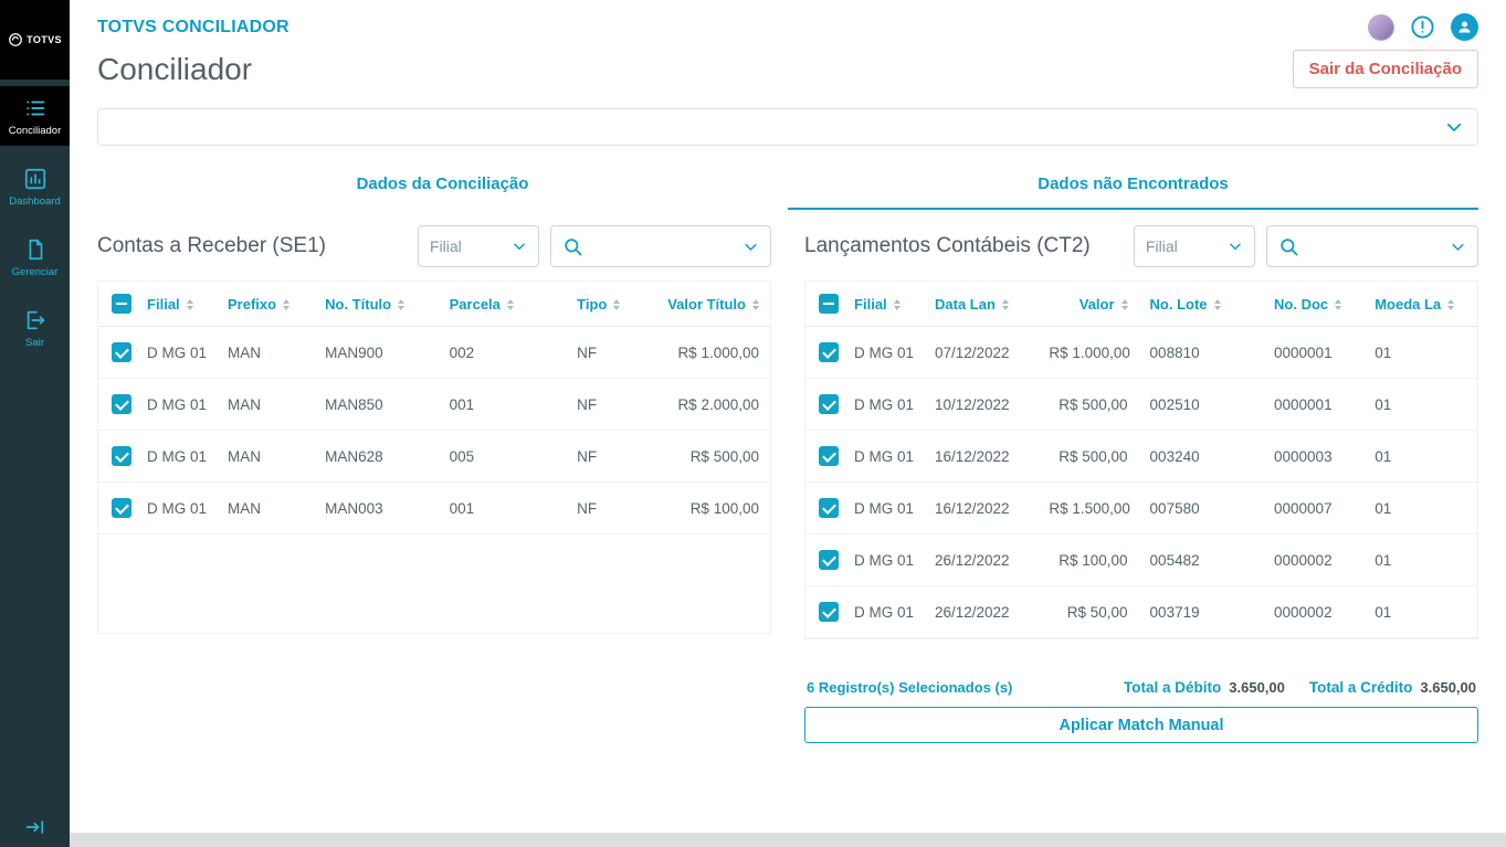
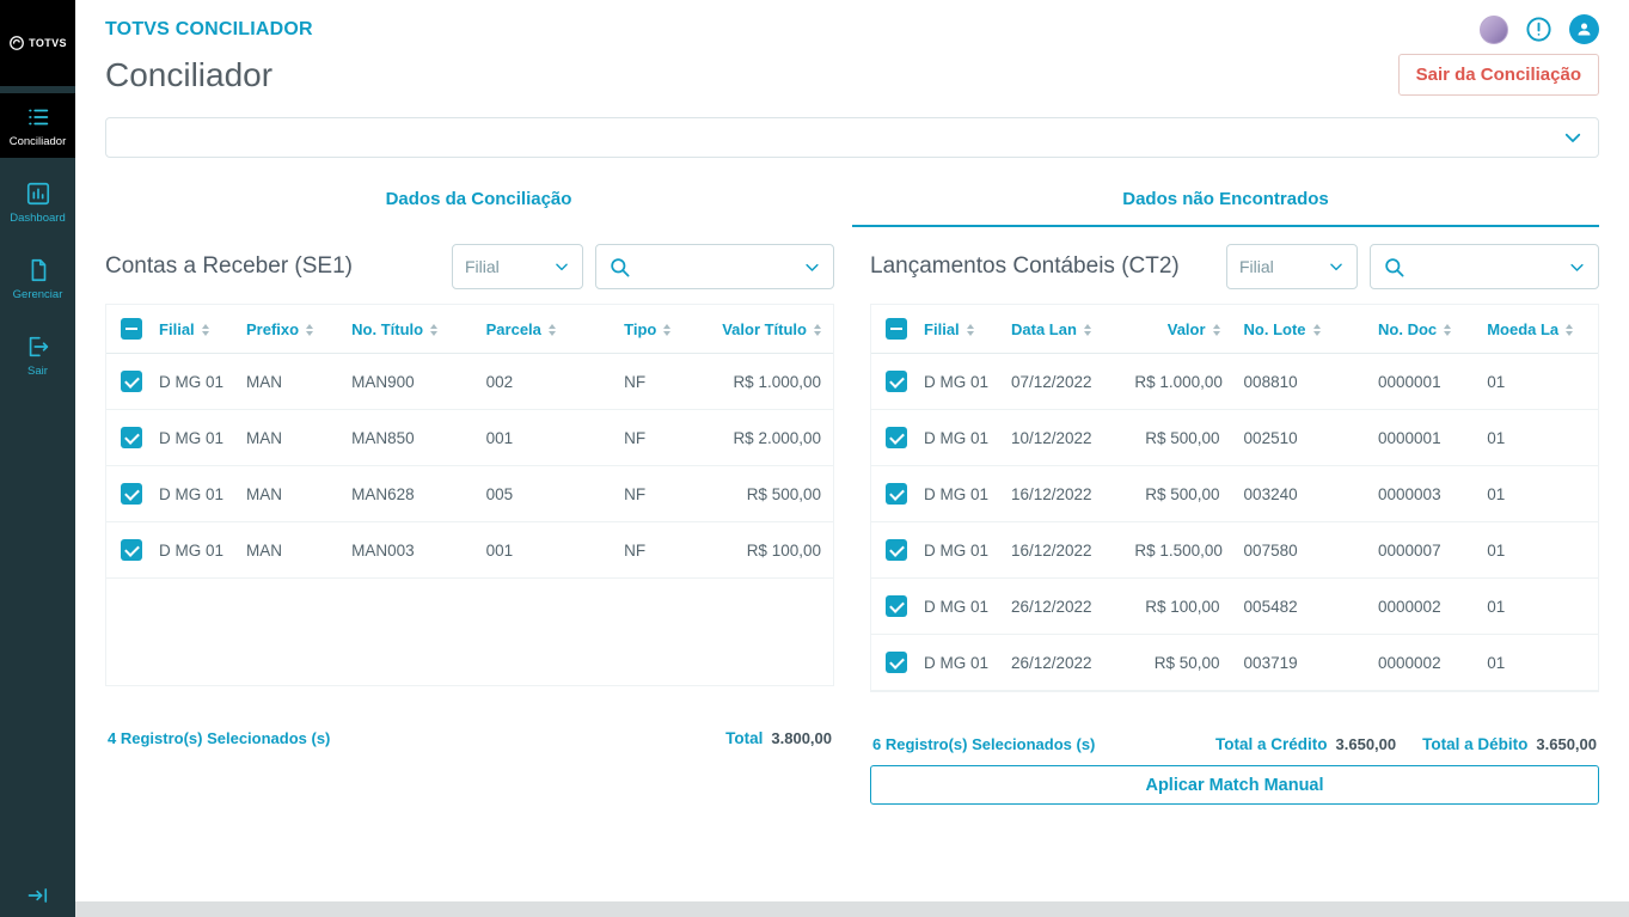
  TOTVS
  Conciliador
  Dashboard
  Gerenciar
  Sair
  TOTVS CONCILIADOR
  Conciliador
  Sair da Conciliação
  Dados da Conciliação
  Dados não Encontrados
  Contas a Receber (SE1)
  Filial
  	Filial	Prefixo	No. Título	Parcela	Tipo	Valor Título
  	D MG 01	MAN	MAN900	002	NF	R$ 1.000,00
  	D MG 01	MAN	MAN850	001	NF	R$ 2.000,00
  	D MG 01	MAN	MAN628	005	NF	R$ 500,00
  	D MG 01	MAN	MAN003	001	NF	R$ 100,00
+ 4 Registro(s) Selecionados (s)
+ Total
+ 3.800,00
  Lançamentos Contábeis (CT2)
  Filial
  	Filial	Data Lan	Valor	No. Lote	No. Doc	Moeda La
  	D MG 01	07/12/2022	R$ 1.000,00	008810	0000001	01
  	D MG 01	10/12/2022	R$ 500,00	002510	0000001	01
  	D MG 01	16/12/2022	R$ 500,00	003240	0000003	01
  	D MG 01	16/12/2022	R$ 1.500,00	007580	0000007	01
  	D MG 01	26/12/2022	R$ 100,00	005482	0000002	01
  	D MG 01	26/12/2022	R$ 50,00	003719	0000002	01
  6 Registro(s) Selecionados (s)
- Total a Débito
+ Total a Crédito
  3.650,00
- Total a Crédito
+ Total a Débito
  3.650,00
  Aplicar Match Manual
